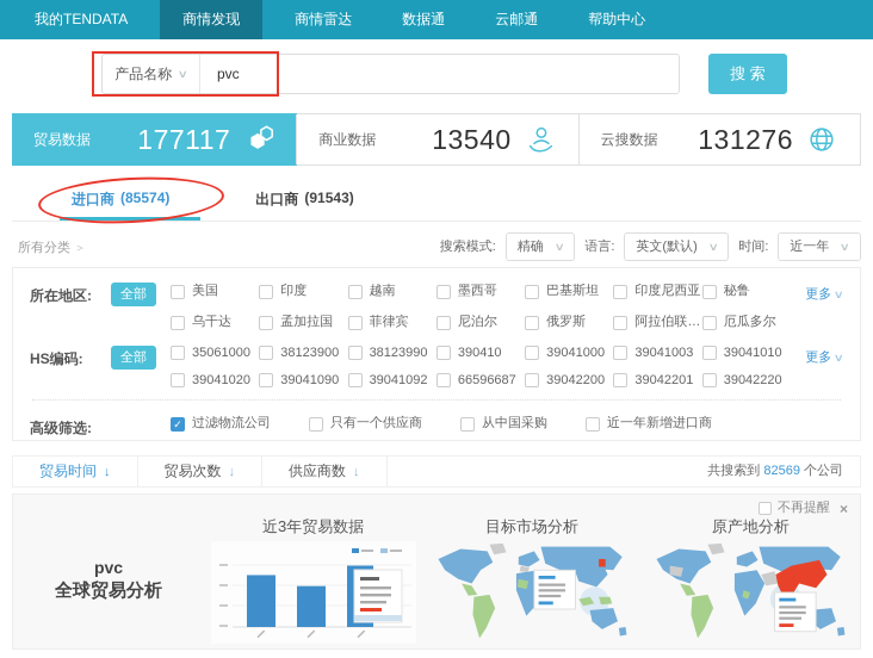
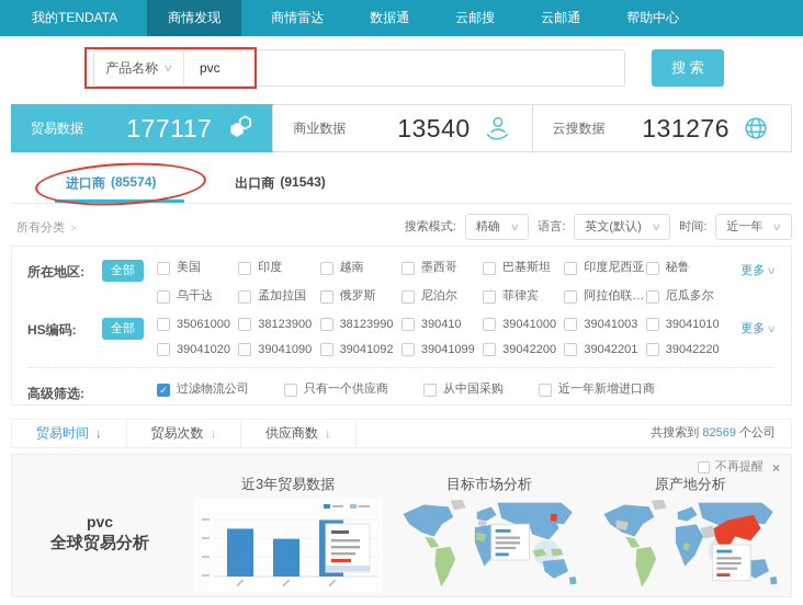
  我的TENDATA
  商情发现
  商情雷达
  数据通
+ 云邮搜
  云邮通
  帮助中心
  产品名称
  ∨
  pvc
  搜 索
  贸易数据
  177117
  商业数据
  13540
  云搜数据
  131276
  进口商
  (85574)
  出口商
  (91543)
  所有分类 ＞
  搜索模式:
  精确
  ∨
  语言:
  英文(默认)
  ∨
  时间:
  近一年
  ∨
  所在地区:
  全部
  美国
  印度
  越南
  墨西哥
  巴基斯坦
  印度尼西亚
  秘鲁
  乌干达
  孟加拉国
- 菲律宾
+ 俄罗斯
  尼泊尔
- 俄罗斯
+ 菲律宾
  厄瓜多尔
  更多 ∨
  HS编码:
  全部
  35061000
  38123900
  38123990
  390410
  39041000
  39041003
  39041010
  39041020
  39041090
  39041092
- 66596687
+ 39041099
  39042200
  39042201
  39042220
  更多 ∨
  高级筛选:
  ✓
  过滤物流公司
  只有一个供应商
  从中国采购
  近一年新增进口商
  贸易时间
  ↓
  贸易次数
  ↓
  供应商数
  ↓
  共搜索到 82569 个公司
  不再提醒
  ×
  pvc
  全球贸易分析
  近3年贸易数据
  目标市场分析
  原产地分析
